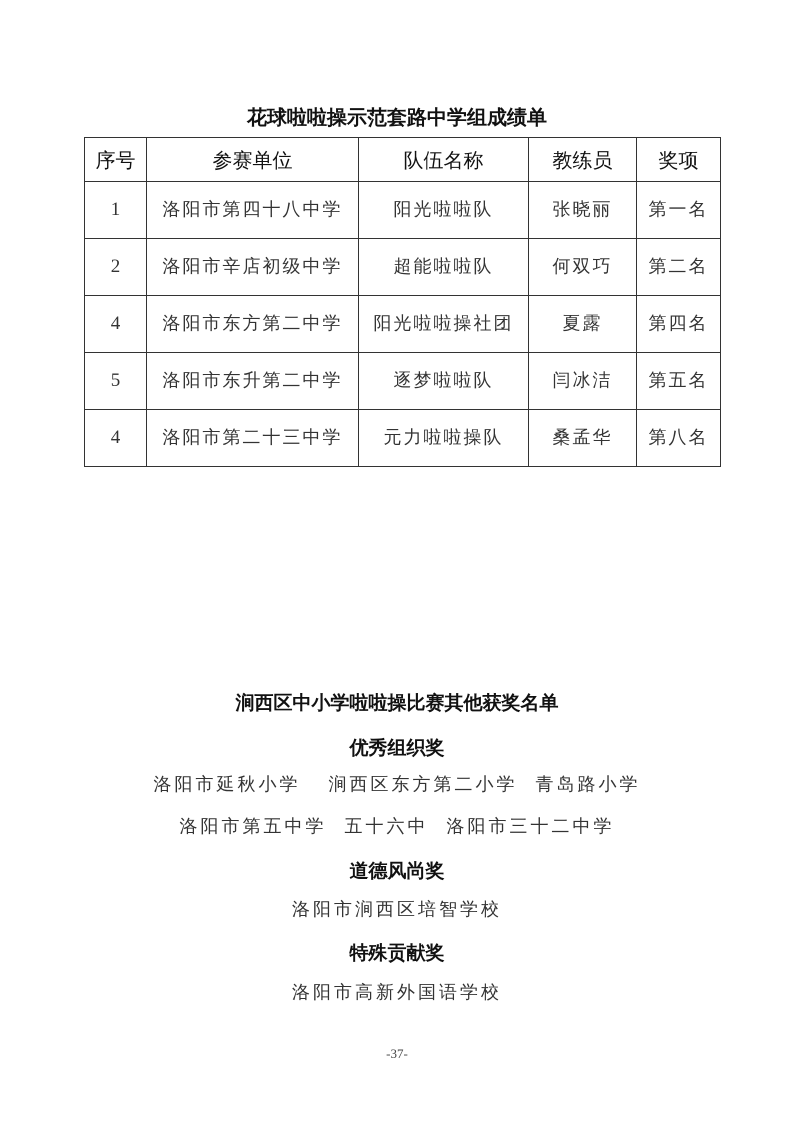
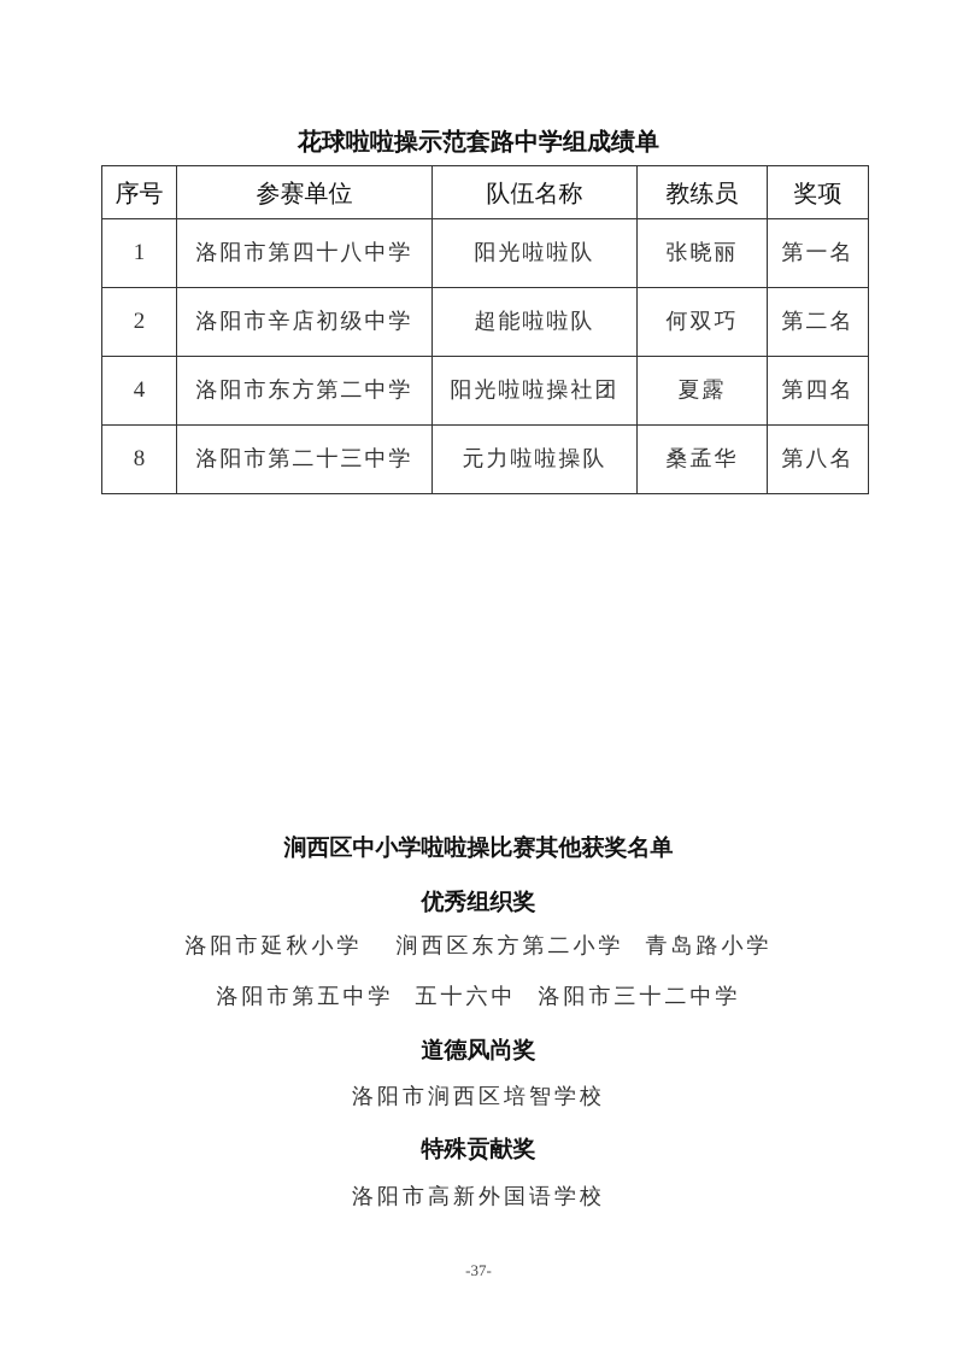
  花球啦啦操示范套路中学组成绩单
  序号	参赛单位	队伍名称	教练员	奖项
  1	洛阳市第四十八中学	阳光啦啦队	张晓丽	第一名
  2	洛阳市辛店初级中学	超能啦啦队	何双巧	第二名
  4	洛阳市东方第二中学	阳光啦啦操社团	夏露	第四名
- 5	洛阳市东升第二中学	逐梦啦啦队	闫冰洁	第五名
- 4	洛阳市第二十三中学	元力啦啦操队	桑孟华	第八名
+ 8	洛阳市第二十三中学	元力啦啦操队	桑孟华	第八名
  涧西区中小学啦啦操比赛其他获奖名单
  优秀组织奖
  洛阳市延秋小学 涧西区东方第二小学 青岛路小学
  洛阳市第五中学 五十六中 洛阳市三十二中学
  道德风尚奖
  洛阳市涧西区培智学校
  特殊贡献奖
  洛阳市高新外国语学校
  -37-
